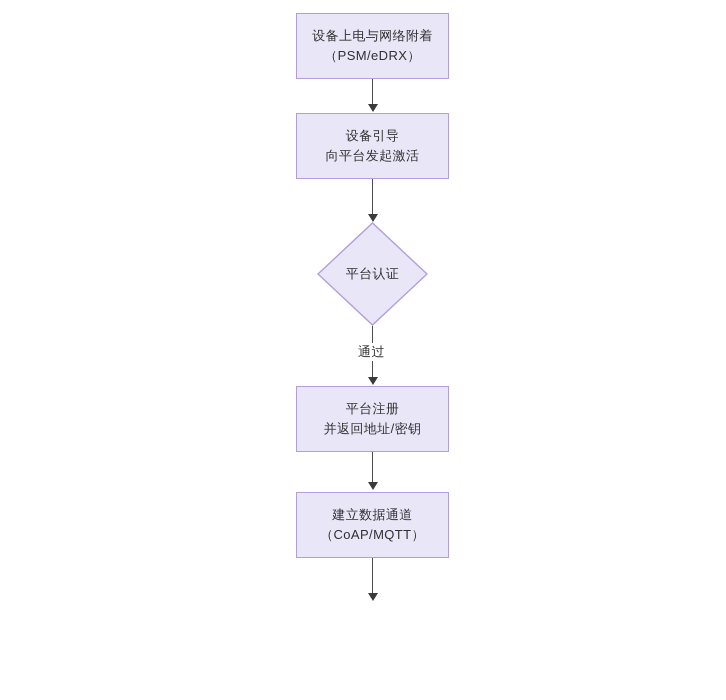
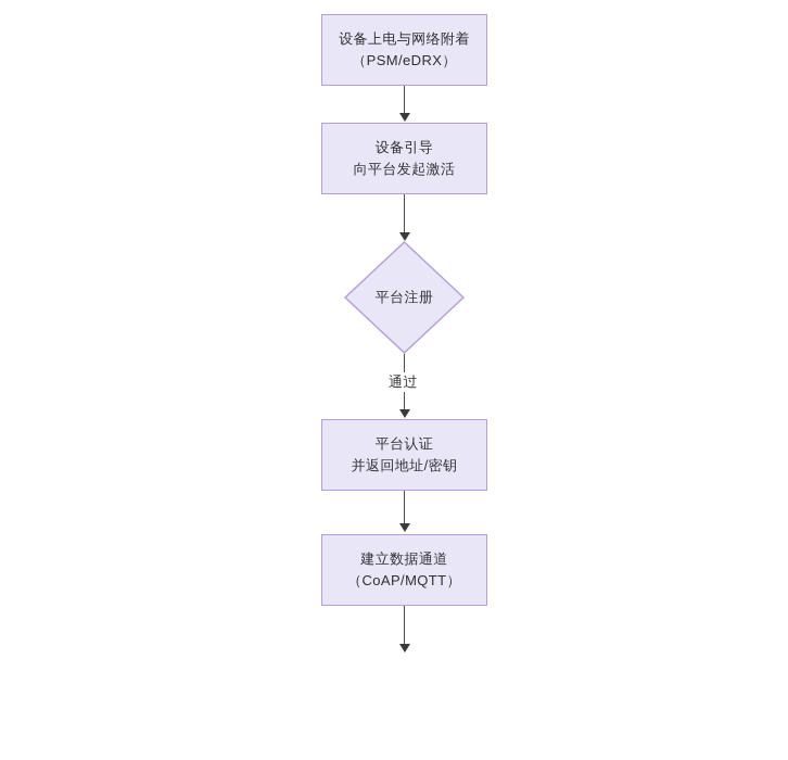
  设备上电与网络附着
  （PSM/eDRX）
  设备引导
  向平台发起激活
- 平台认证
+ 平台注册
  通过
- 平台注册
+ 平台认证
  并返回地址/密钥
  建立数据通道
  （CoAP/MQTT）
